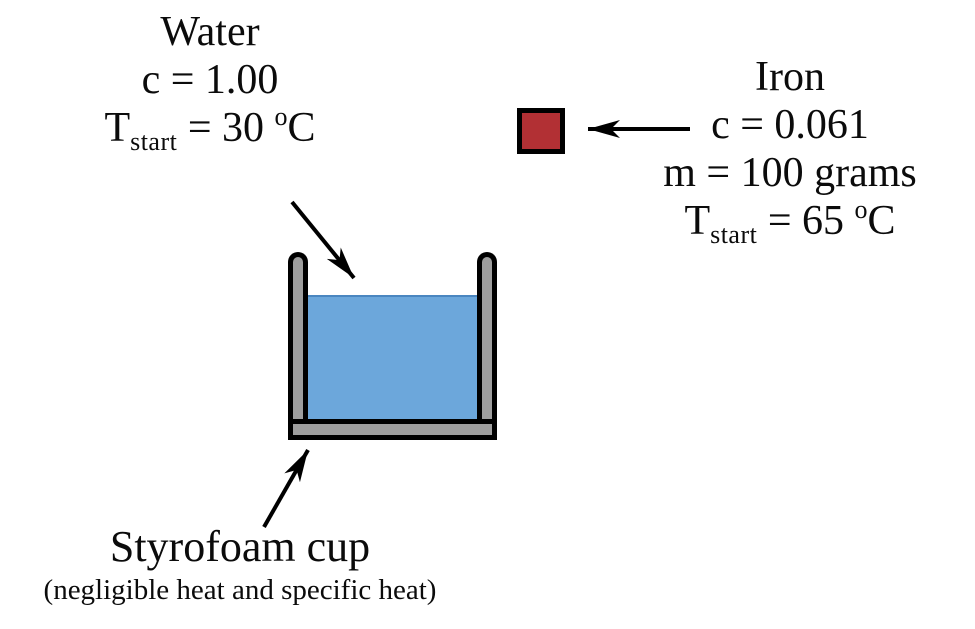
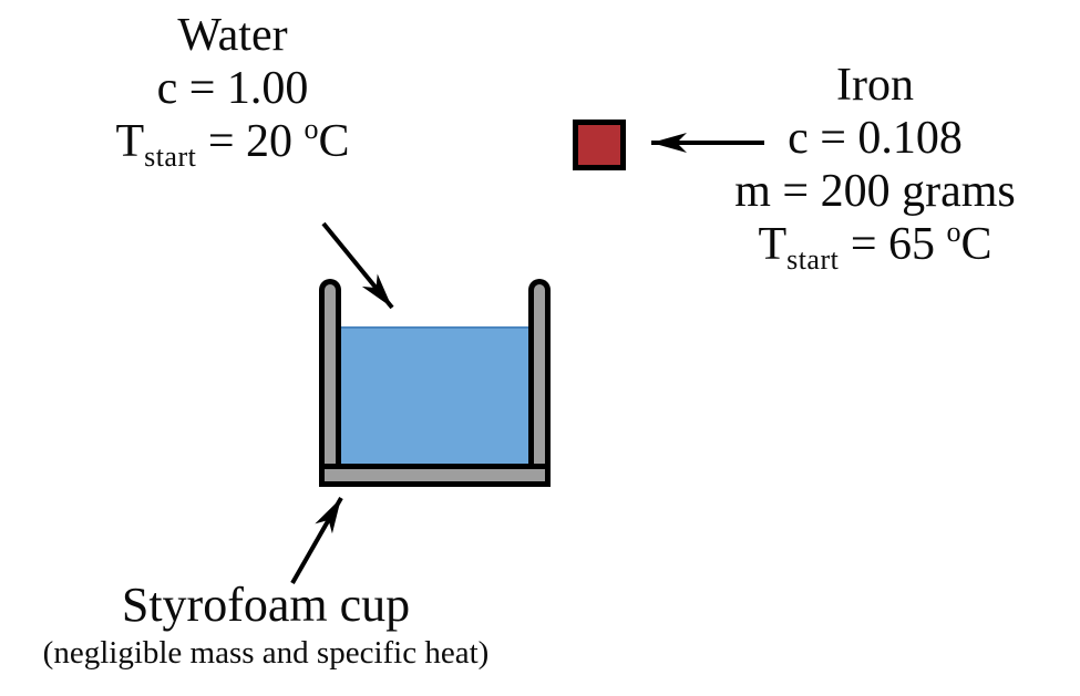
  Water
  c = 1.00
- Tstart = 30 oC
+ Tstart = 20 oC
  Iron
- c = 0.061
+ c = 0.108
- m = 100 grams
+ m = 200 grams
  Tstart = 65 oC
  Styrofoam cup
- (negligible heat and specific heat)
+ (negligible mass and specific heat)
